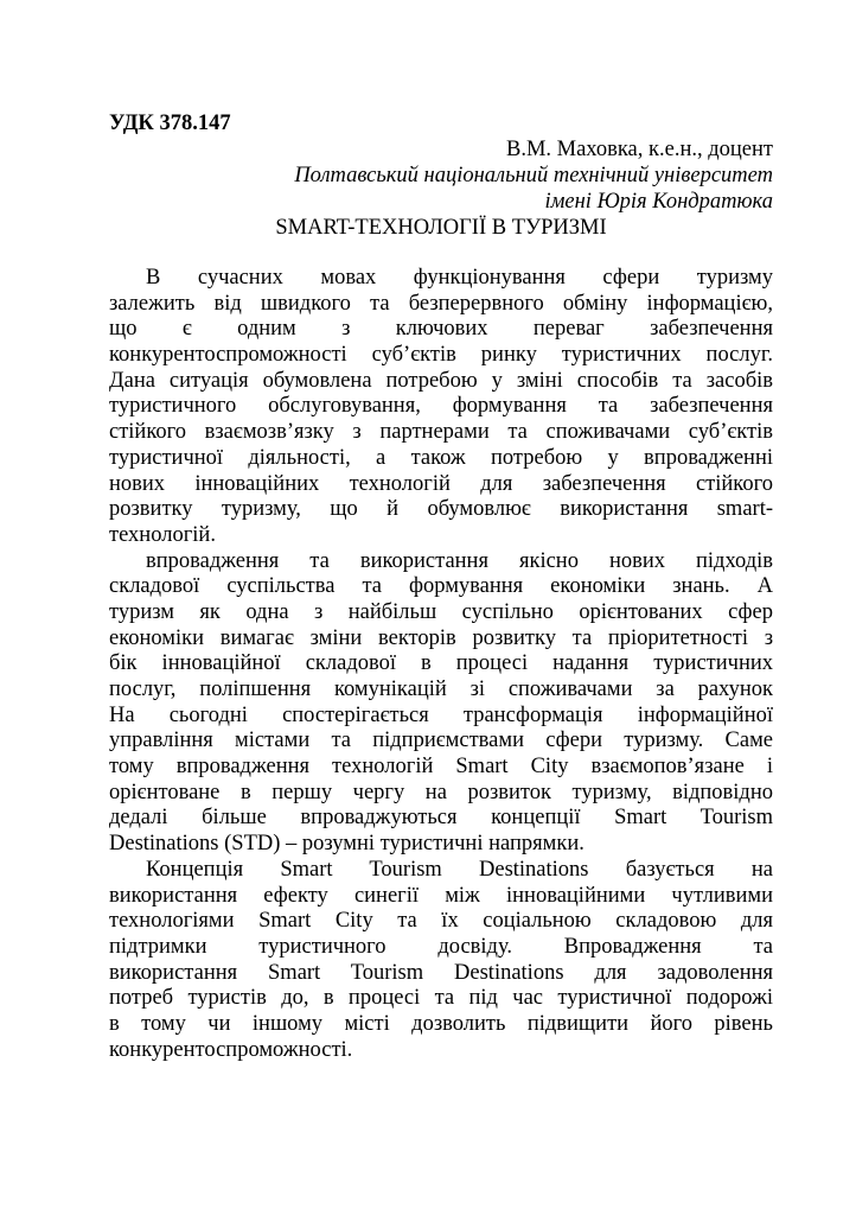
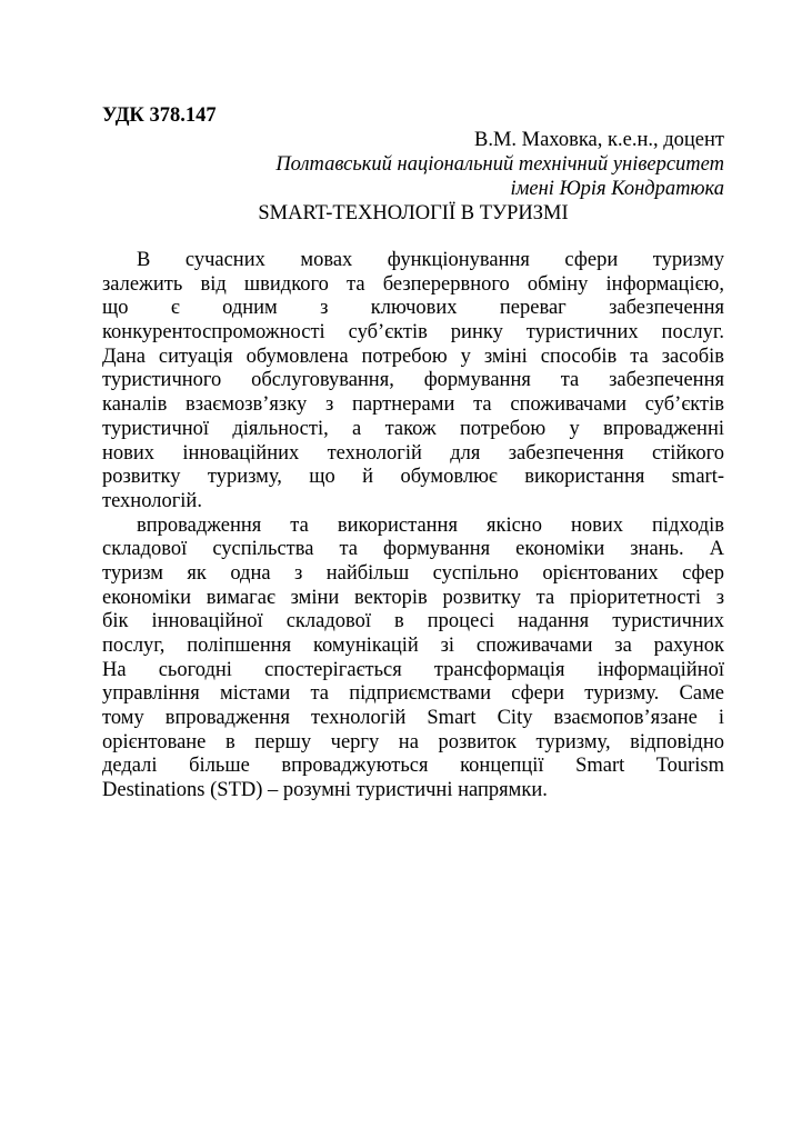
  УДК 378.147
  В.М. Маховка, к.е.н., доцент
  Полтавський національний технічний університет
  імені Юрія Кондратюка
  SMART-ТЕХНОЛОГІЇ В ТУРИЗМІ
  В сучасних мовах функціонування сфери туризму
  залежить від швидкого та безперервного обміну інформацією,
  що є одним з ключових переваг забезпечення
  конкурентоспроможності суб’єктів ринку туристичних послуг.
  Дана ситуація обумовлена потребою у зміні способів та засобів
  туристичного обслуговування, формування та забезпечення
- стійкого взаємозв’язку з партнерами та споживачами суб’єктів
+ каналів взаємозв’язку з партнерами та споживачами суб’єктів
  туристичної діяльності, а також потребою у впровадженні
  нових інноваційних технологій для забезпечення стійкого
  розвитку туризму, що й обумовлює використання smart-
  технологій.
  впровадження та використання якісно нових підходів
  складової суспільства та формування економіки знань. А
  туризм як одна з найбільш суспільно орієнтованих сфер
  економіки вимагає зміни векторів розвитку та пріоритетності з
  бік інноваційної складової в процесі надання туристичних
  послуг, поліпшення комунікацій зі споживачами за рахунок
  На сьогодні спостерігається трансформація інформаційної
  управління містами та підприємствами сфери туризму. Саме
  тому впровадження технологій Smart City взаємопов’язане і
  орієнтоване в першу чергу на розвиток туризму, відповідно
  дедалі більше впроваджуються концепції Smart Tourism
  Destinations (STD) – розумні туристичні напрямки.
- Концепція Smart Tourism Destinations базується на
- використання ефекту синегії між інноваційними чутливими
- технологіями Smart City та їх соціальною складовою для
- підтримки туристичного досвіду. Впровадження та
- використання Smart Tourism Destinations для задоволення
- потреб туристів до, в процесі та під час туристичної подорожі
- в тому чи іншому місті дозволить підвищити його рівень
- конкурентоспроможності.
